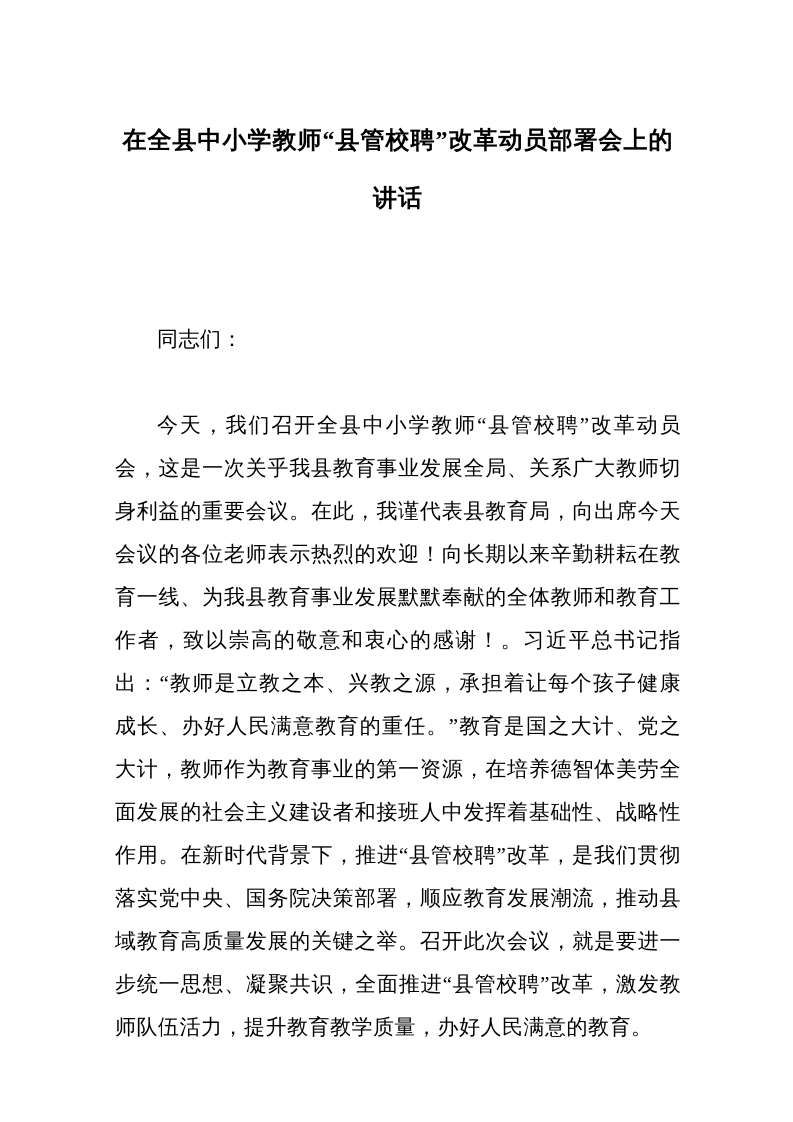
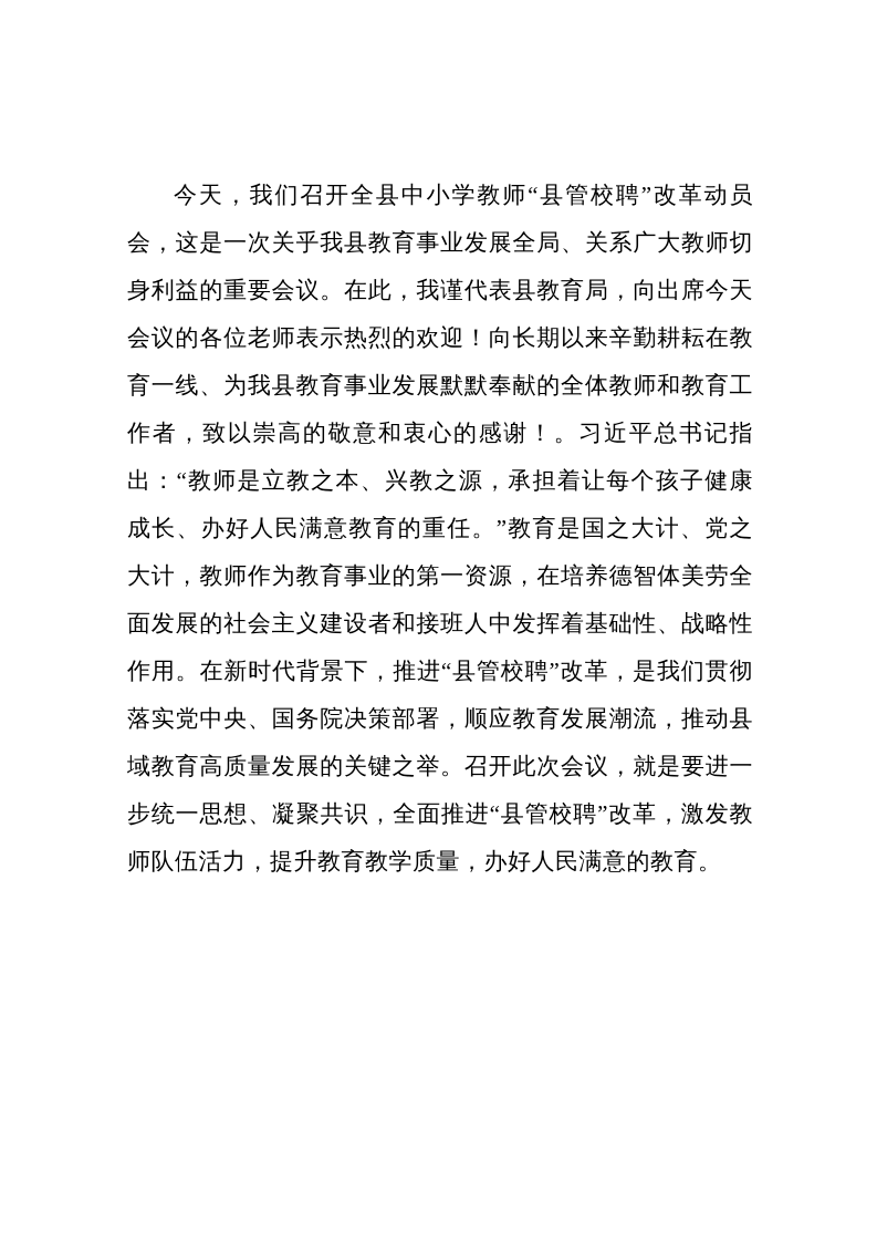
- 在全县中小学教师“县管校聘”改革动员部署会上的讲话
- 同志们：
  今天，我们召开全县中小学教师“县管校聘”改革动员会，这是一次关乎我县教育事业发展全局、关系广大教师切身利益的重要会议。在此，我谨代表县教育局，向出席今天会议的各位老师表示热烈的欢迎！向长期以来辛勤耕耘在教育一线、为我县教育事业发展默默奉献的全体教师和教育工作者，致以崇高的敬意和衷心的感谢！。习近平总书记指出：“教师是立教之本、兴教之源，承担着让每个孩子健康成长、办好人民满意教育的重任。”教育是国之大计、党之大计，教师作为教育事业的第一资源，在培养德智体美劳全面发展的社会主义建设者和接班人中发挥着基础性、战略性作用。在新时代背景下，推进“县管校聘”改革，是我们贯彻落实党中央、国务院决策部署，顺应教育发展潮流，推动县域教育高质量发展的关键之举。召开此次会议，就是要进一步统一思想、凝聚共识，全面推进“县管校聘”改革，激发教师队伍活力，提升教育教学质量，办好人民满意的教育。
